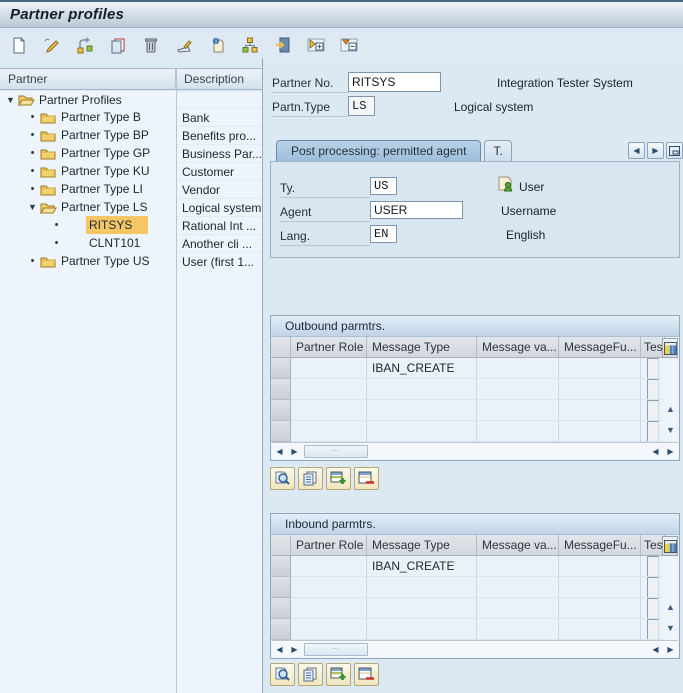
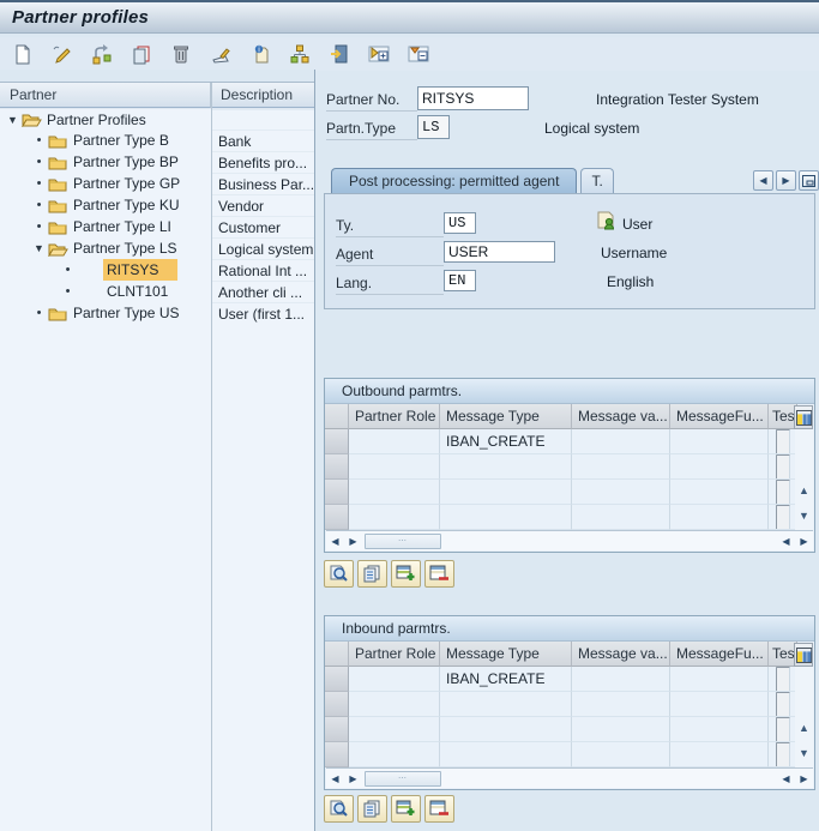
  Partner profiles
  Partner
  Description
  ▼
  Partner Profiles
  •
  Partner Type B
  Bank
  •
  Partner Type BP
  Benefits pro...
  •
  Partner Type GP
  Business Par...
  •
  Partner Type KU
- Customer
+ Vendor
  •
  Partner Type LI
- Vendor
+ Customer
  ▼
  Partner Type LS
  Logical system
  •
  RITSYS
  Rational Int ...
  •
  CLNT101
  Another cli ...
  •
  Partner Type US
  User (first 1...
  Partner No.
  RITSYS
  Integration Tester System
  Partn.Type
  LS
  Logical system
  Post processing: permitted agent
  T.
  ◀
  ▶
  Ty.
  US
  User
  Agent
  USER
  Username
  Lang.
  EN
  English
  Outbound parmtrs.
  Partner Role
  Message Type
  Message va...
  MessageFu...
  Tes
  IBAN_CREATE
  ▲
  ▼
  ◀
  ▶
  ◀
  ▶
  Inbound parmtrs.
  Partner Role
  Message Type
  Message va...
  MessageFu...
  Tes
  IBAN_CREATE
  ▲
  ▼
  ◀
  ▶
  ◀
  ▶
